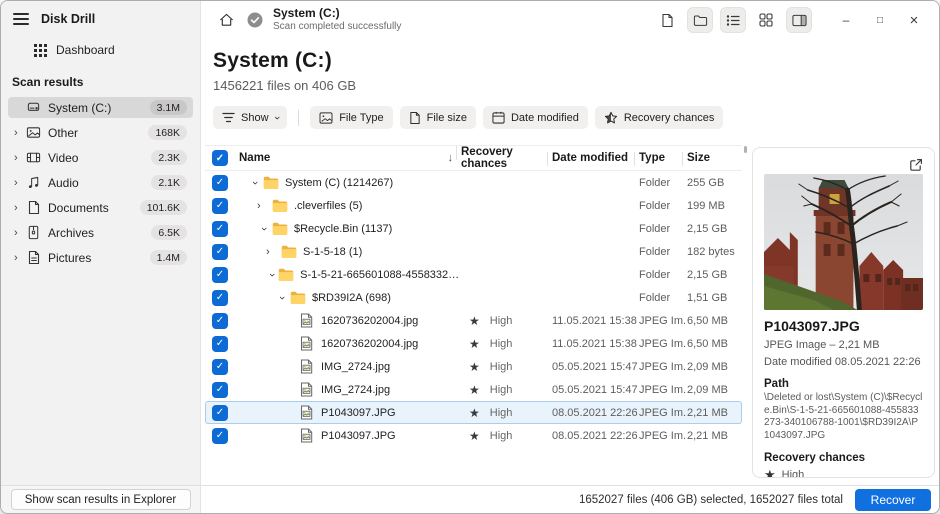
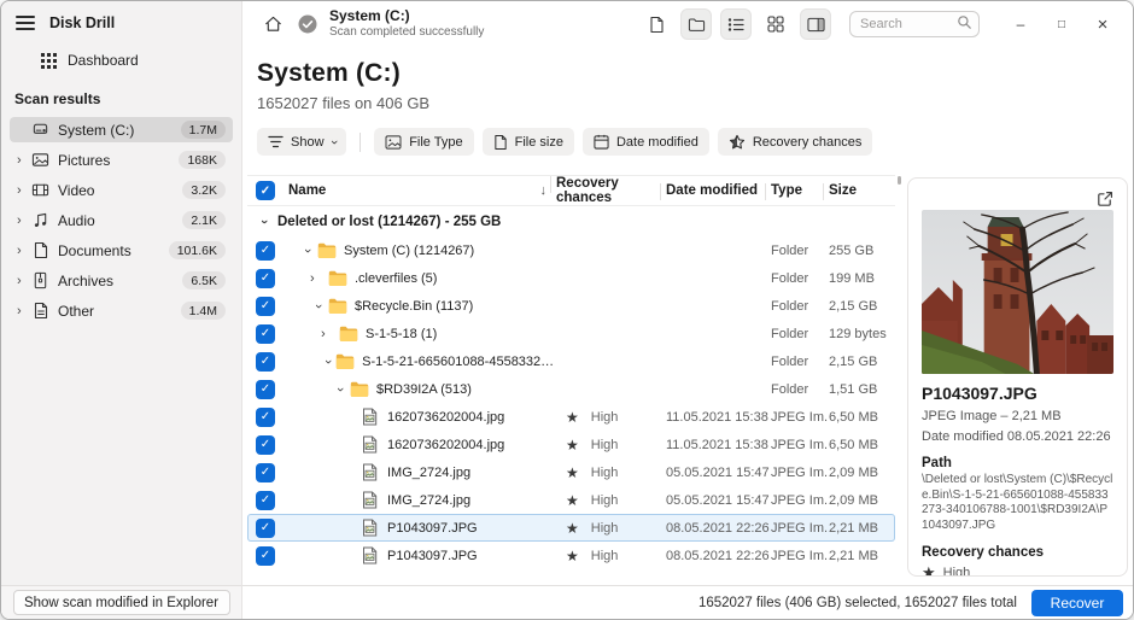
  Disk Drill
  Dashboard
  Scan results
  System (C:)
- 3.1M
+ 1.7M
  ›
- Other
+ Pictures
  168K
  ›
  Video
- 2.3K
+ 3.2K
  ›
  Audio
  2.1K
  ›
  Documents
  101.6K
  ›
  Archives
  6.5K
  ›
- Pictures
+ Other
  1.4M
- Show scan results in Explorer
+ Show scan modified in Explorer
  System (C:)
  Scan completed successfully
+ Search
  –
  □
  ×
  System (C:)
- 1456221 files on 406 GB
+ 1652027 files on 406 GB
  Show
  File Type
  File size
  Date modified
  Recovery chances
  ✓
  Name
  ↓
  Recovery chances
  Date modified
  Type
  Size
+ Deleted or lost (1214267) - 255 GB
  ✓
  System (C) (1214267)
  Folder
  255 GB
  ✓
  ›
  .cleverfiles (5)
  Folder
  199 MB
  ✓
  $Recycle.Bin (1137)
  Folder
  2,15 GB
  ✓
  ›
  S-1-5-18 (1)
  Folder
- 182 bytes
+ 129 bytes
  ✓
  S-1-5-21-665601088-455833273
  Folder
  2,15 GB
  ✓
- $RD39I2A (698)
+ $RD39I2A (513)
  Folder
  1,51 GB
  ✓
  1620736202004.jpg
  ★
  High
  11.05.2021 15:38
  JPEG Im.
  6,50 MB
  ✓
  1620736202004.jpg
  ★
  High
  11.05.2021 15:38
  JPEG Im.
  6,50 MB
  ✓
  IMG_2724.jpg
  ★
  High
  05.05.2021 15:47
  JPEG Im.
  2,09 MB
  ✓
  IMG_2724.jpg
  ★
  High
  05.05.2021 15:47
  JPEG Im.
  2,09 MB
  ✓
  P1043097.JPG
  ★
  High
  08.05.2021 22:26
  JPEG Im.
  2,21 MB
  ✓
  P1043097.JPG
  ★
  High
  08.05.2021 22:26
  JPEG Im.
  2,21 MB
  P1043097.JPG
  JPEG Image – 2,21 MB
  Date modified 08.05.2021 22:26
  Path
  \Deleted or lost\System (C)\$Recycle.Bin\S-1-5-21-665601088-455833273-340106788-1001\$RD39I2A\P1043097.JPG
  Recovery chances
  ★
  High
  1652027 files (406 GB) selected, 1652027 files total
  Recover
